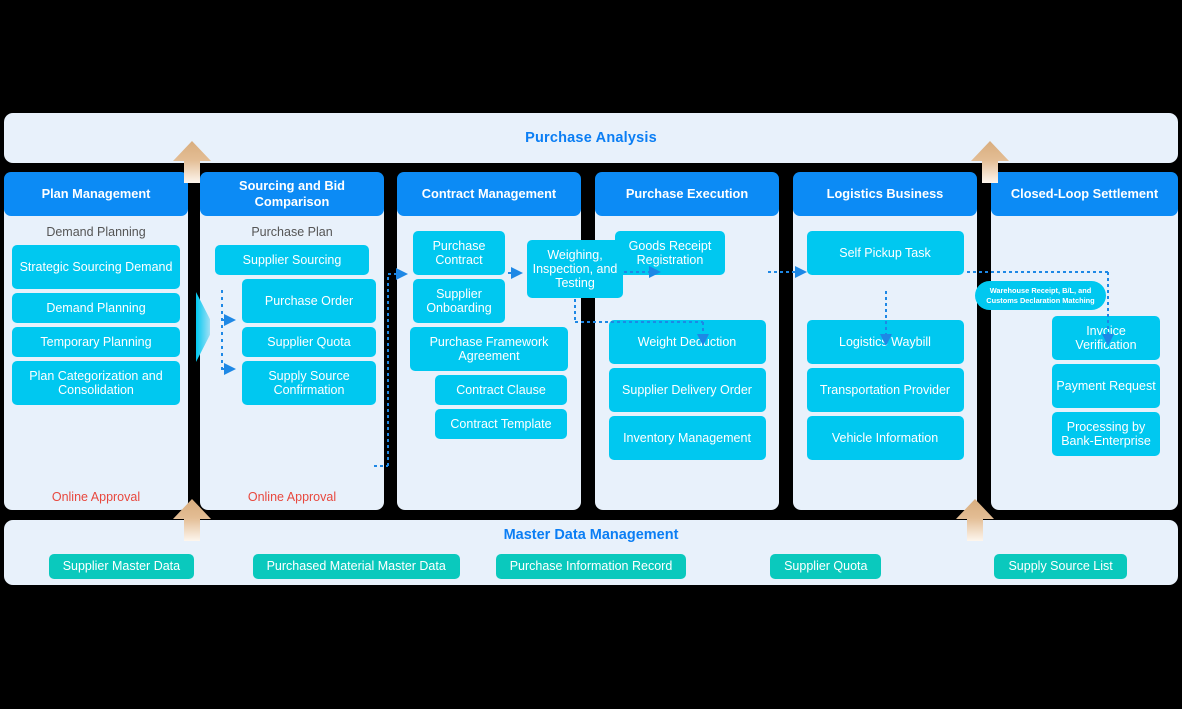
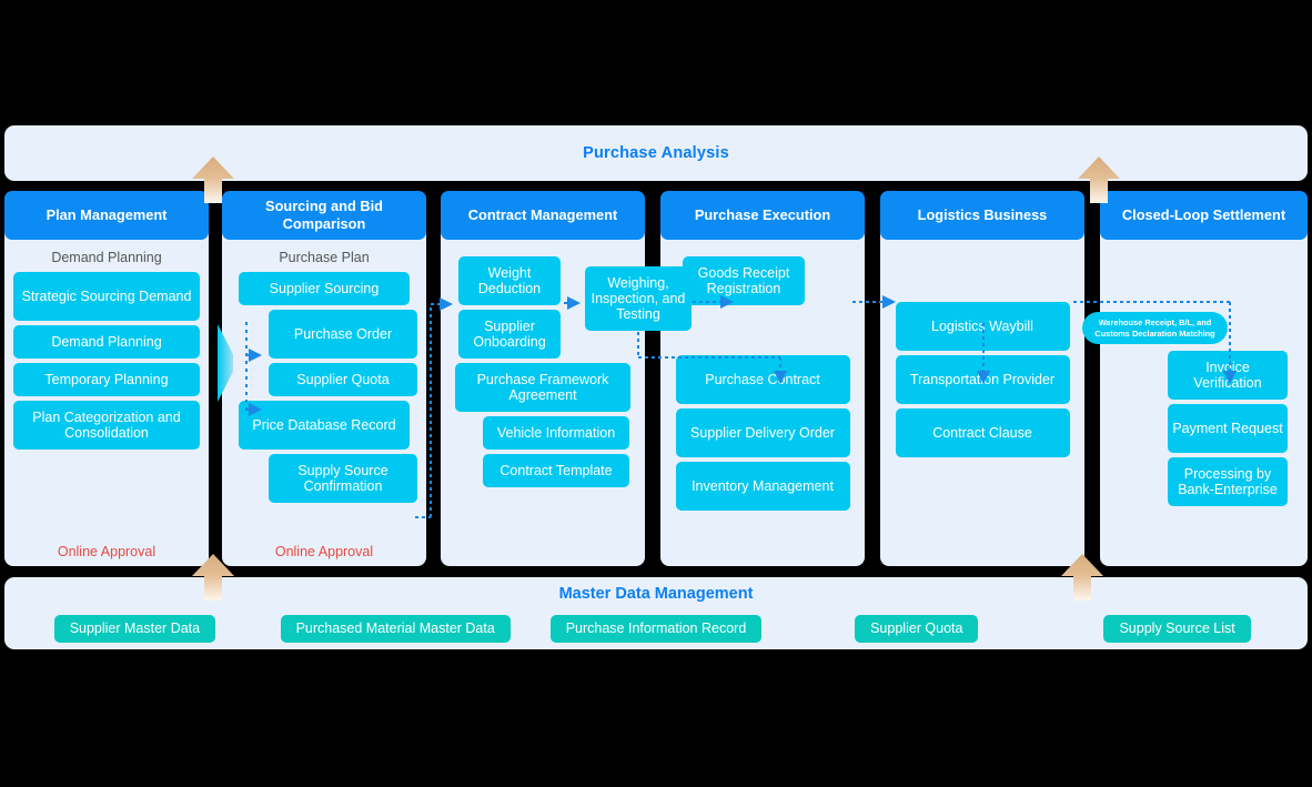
  Purchase Analysis
  Plan Management
  Demand Planning
  Strategic Sourcing Demand
  Demand Planning
  Temporary Planning
  Plan Categorization and Consolidation
  Online Approval
  Sourcing and Bid Comparison
  Purchase Plan
  Supplier Sourcing
  Purchase Order
  Supplier Quota
+ Price Database Record
  Supply Source Confirmation
  Online Approval
  Contract Management
- Purchase Contract
+ Weight Deduction
  Supplier Onboarding
  Purchase Framework Agreement
- Contract Clause
+ Vehicle Information
  Contract Template
  Purchase Execution
  Goods Receipt Registration
- Weight Deduction
+ Purchase Contract
  Supplier Delivery Order
  Inventory Management
  Logistics Business
- Self Pickup Task
  Logistics Waybill
  Transportation Provider
- Vehicle Information
+ Contract Clause
  Closed-Loop Settlement
  Invoice Verification
  Payment Request
  Processing by Bank-Enterprise
  Weighing, Inspection, and Testing
  Warehouse Receipt, B/L, and Customs Declaration Matching
  Master Data Management
  Supplier Master Data
  Purchased Material Master Data
  Purchase Information Record
  Supplier Quota
  Supply Source List
